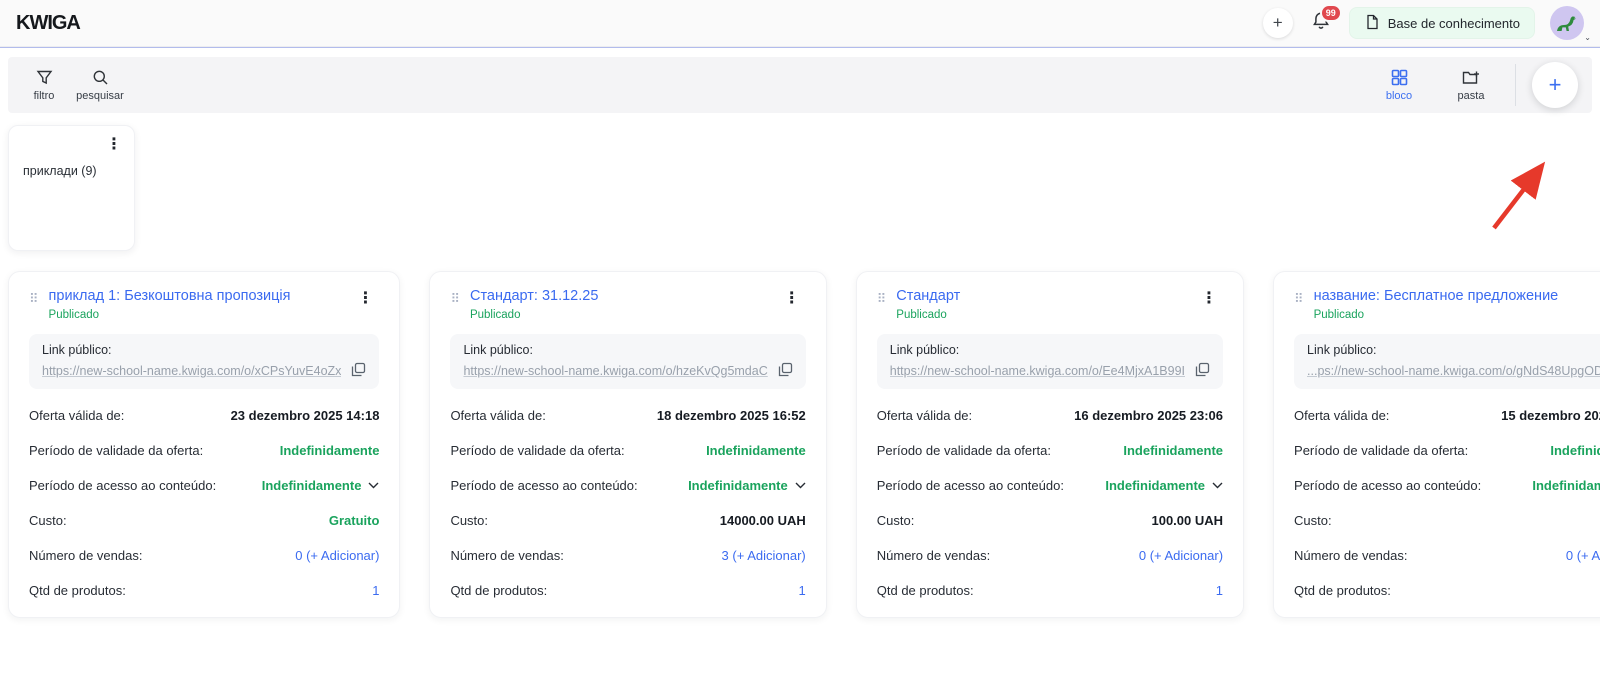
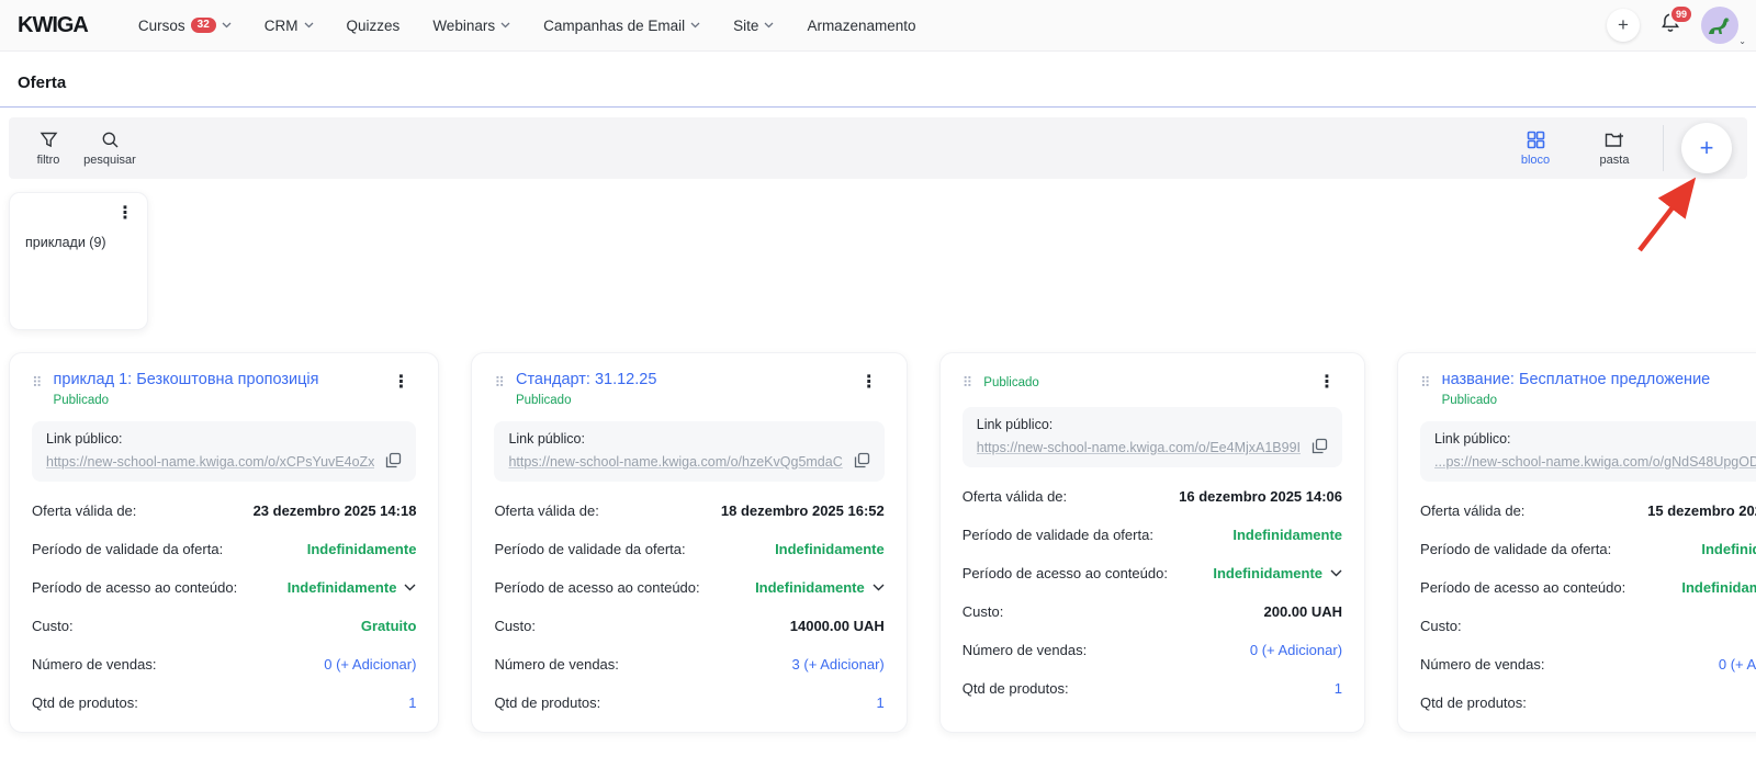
  KWIGA
+ Cursos
+ 32
+ CRM
+ Quizzes
+ Webinars
+ Campanhas de Email
+ Site
+ Armazenamento
  +
  99
- Base de conhecimento
  ⌄
+ Oferta
  filtro
  pesquisar
  bloco
  pasta
  +
  ⋮
  приклади (9)
  ⠿
  приклад 1: Безкоштовна пропозиція
  Publicado
  ⋮
  Link público:
  https://new-school-name.kwiga.com/o/xCPsYuvE4oZx
  Oferta válida de:
  23 dezembro 2025 14:18
  Período de validade da oferta:
  Indefinidamente
  Período de acesso ao conteúdo:
  Indefinidamente
  Custo:
  Gratuito
  Número de vendas:
  0 (+ Adicionar)
  Qtd de produtos:
  1
  ⠿
  Стандарт: 31.12.25
  Publicado
  ⋮
  Link público:
  https://new-school-name.kwiga.com/o/hzeKvQg5mdaC
  Oferta válida de:
  18 dezembro 2025 16:52
  Período de validade da oferta:
  Indefinidamente
  Período de acesso ao conteúdo:
  Indefinidamente
  Custo:
  14000.00 UAH
  Número de vendas:
  3 (+ Adicionar)
  Qtd de produtos:
  1
  ⠿
- Стандарт
  Publicado
  ⋮
  Link público:
  https://new-school-name.kwiga.com/o/Ee4MjxA1B99I
  Oferta válida de:
- 16 dezembro 2025 23:06
+ 16 dezembro 2025 14:06
  Período de validade da oferta:
  Indefinidamente
  Período de acesso ao conteúdo:
  Indefinidamente
  Custo:
- 100.00 UAH
+ 200.00 UAH
  Número de vendas:
  0 (+ Adicionar)
  Qtd de produtos:
  1
  ⠿
  название: Бесплатное предложение
  Publicado
  Link público:
  ...ps://new-school-name.kwiga.com/o/gNdS48UpgOD
  Oferta válida de:
  Período de validade da oferta:
  Período de acesso ao conteúdo:
  Custo:
  Número de vendas:
  Qtd de produtos:
